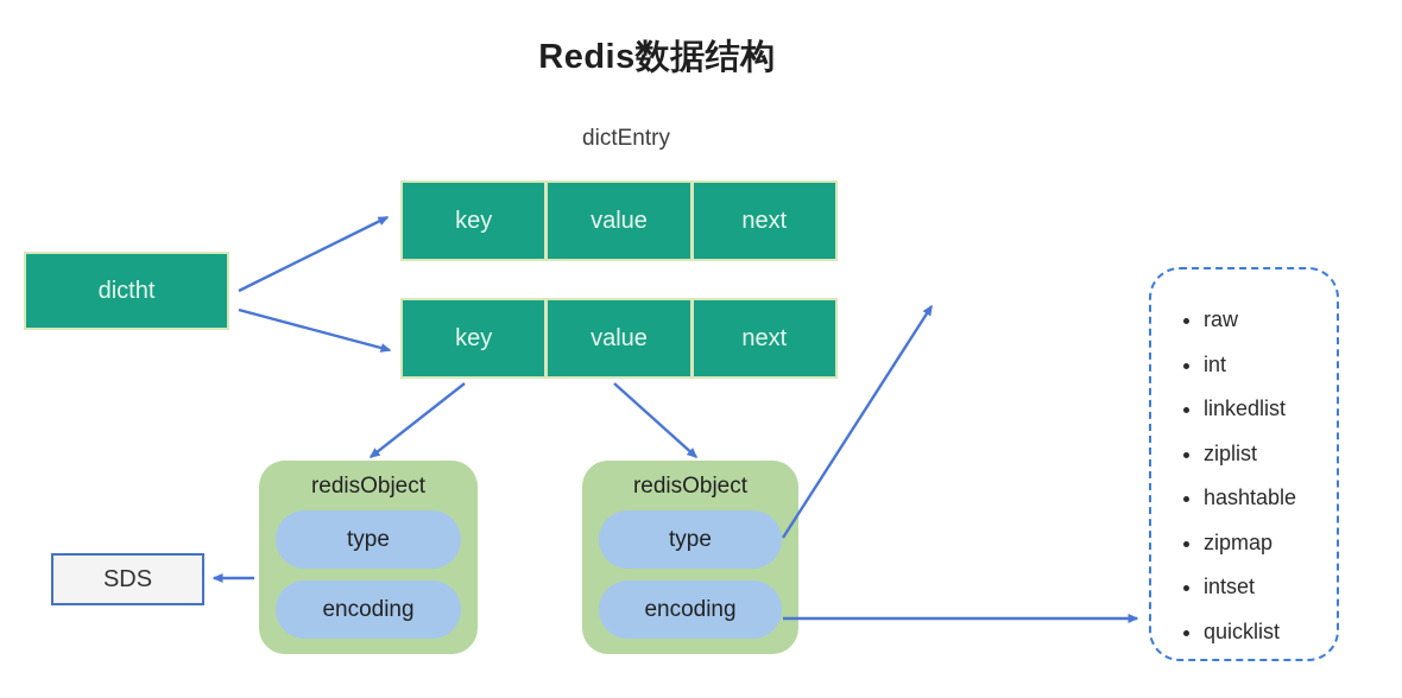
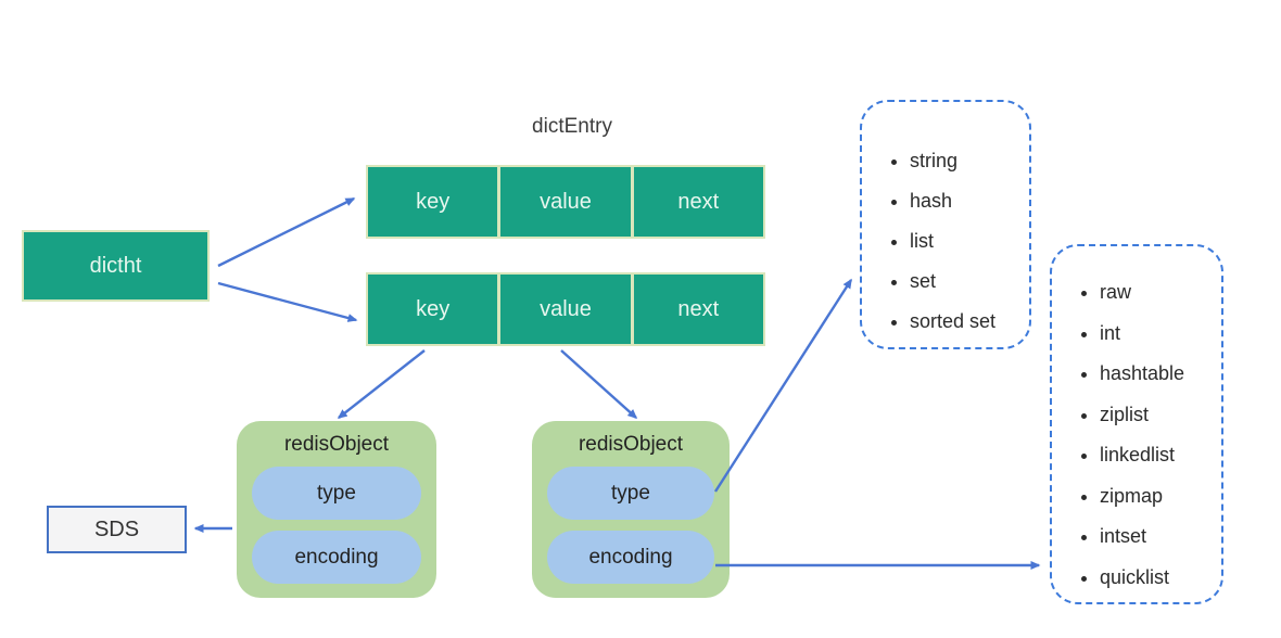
- Redis数据结构
  dictEntry
  key
  value
  next
  key
  value
  next
  dictht
  redisObject
  type
  encoding
  redisObject
  type
  encoding
  SDS
+ string
+ hash
+ list
+ set
+ sorted set
  raw
  int
- linkedlist
+ hashtable
  ziplist
- hashtable
+ linkedlist
  zipmap
  intset
  quicklist
